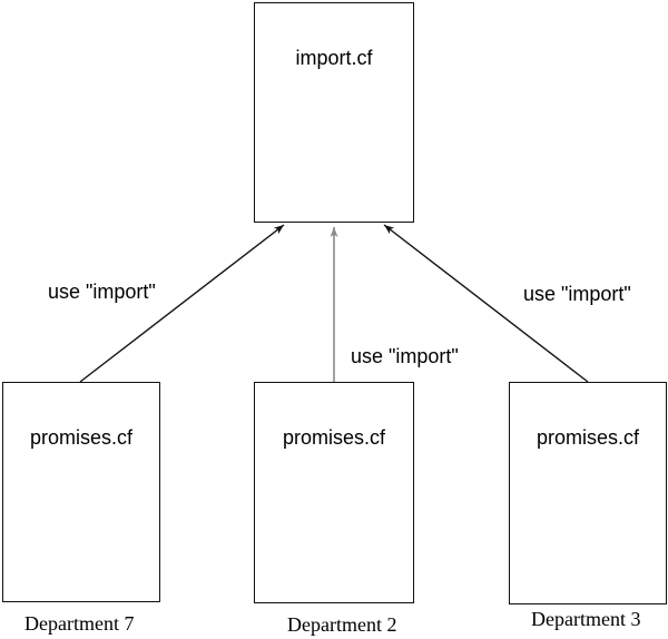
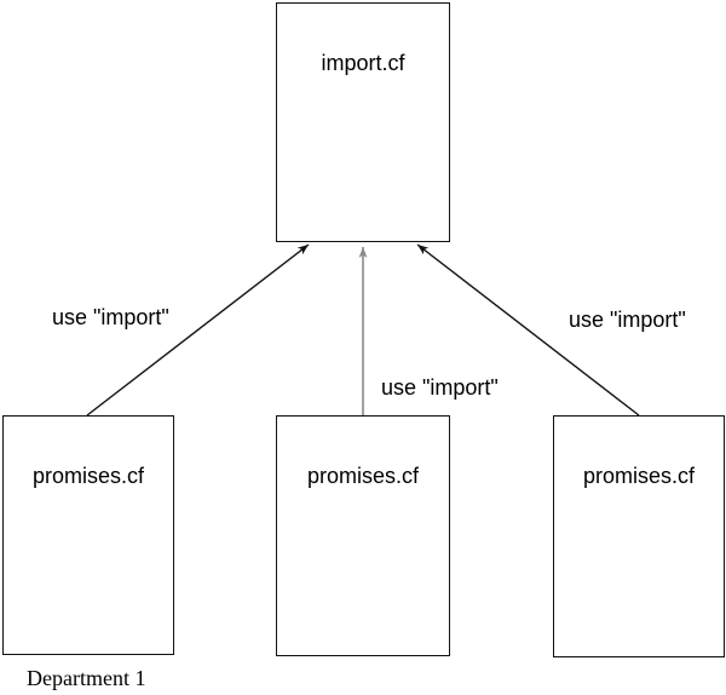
  import.cf
  promises.cf
  promises.cf
  promises.cf
  use "import"
  use "import"
  use "import"
- Department 7
+ Department 1
- Department 2
- Department 3
